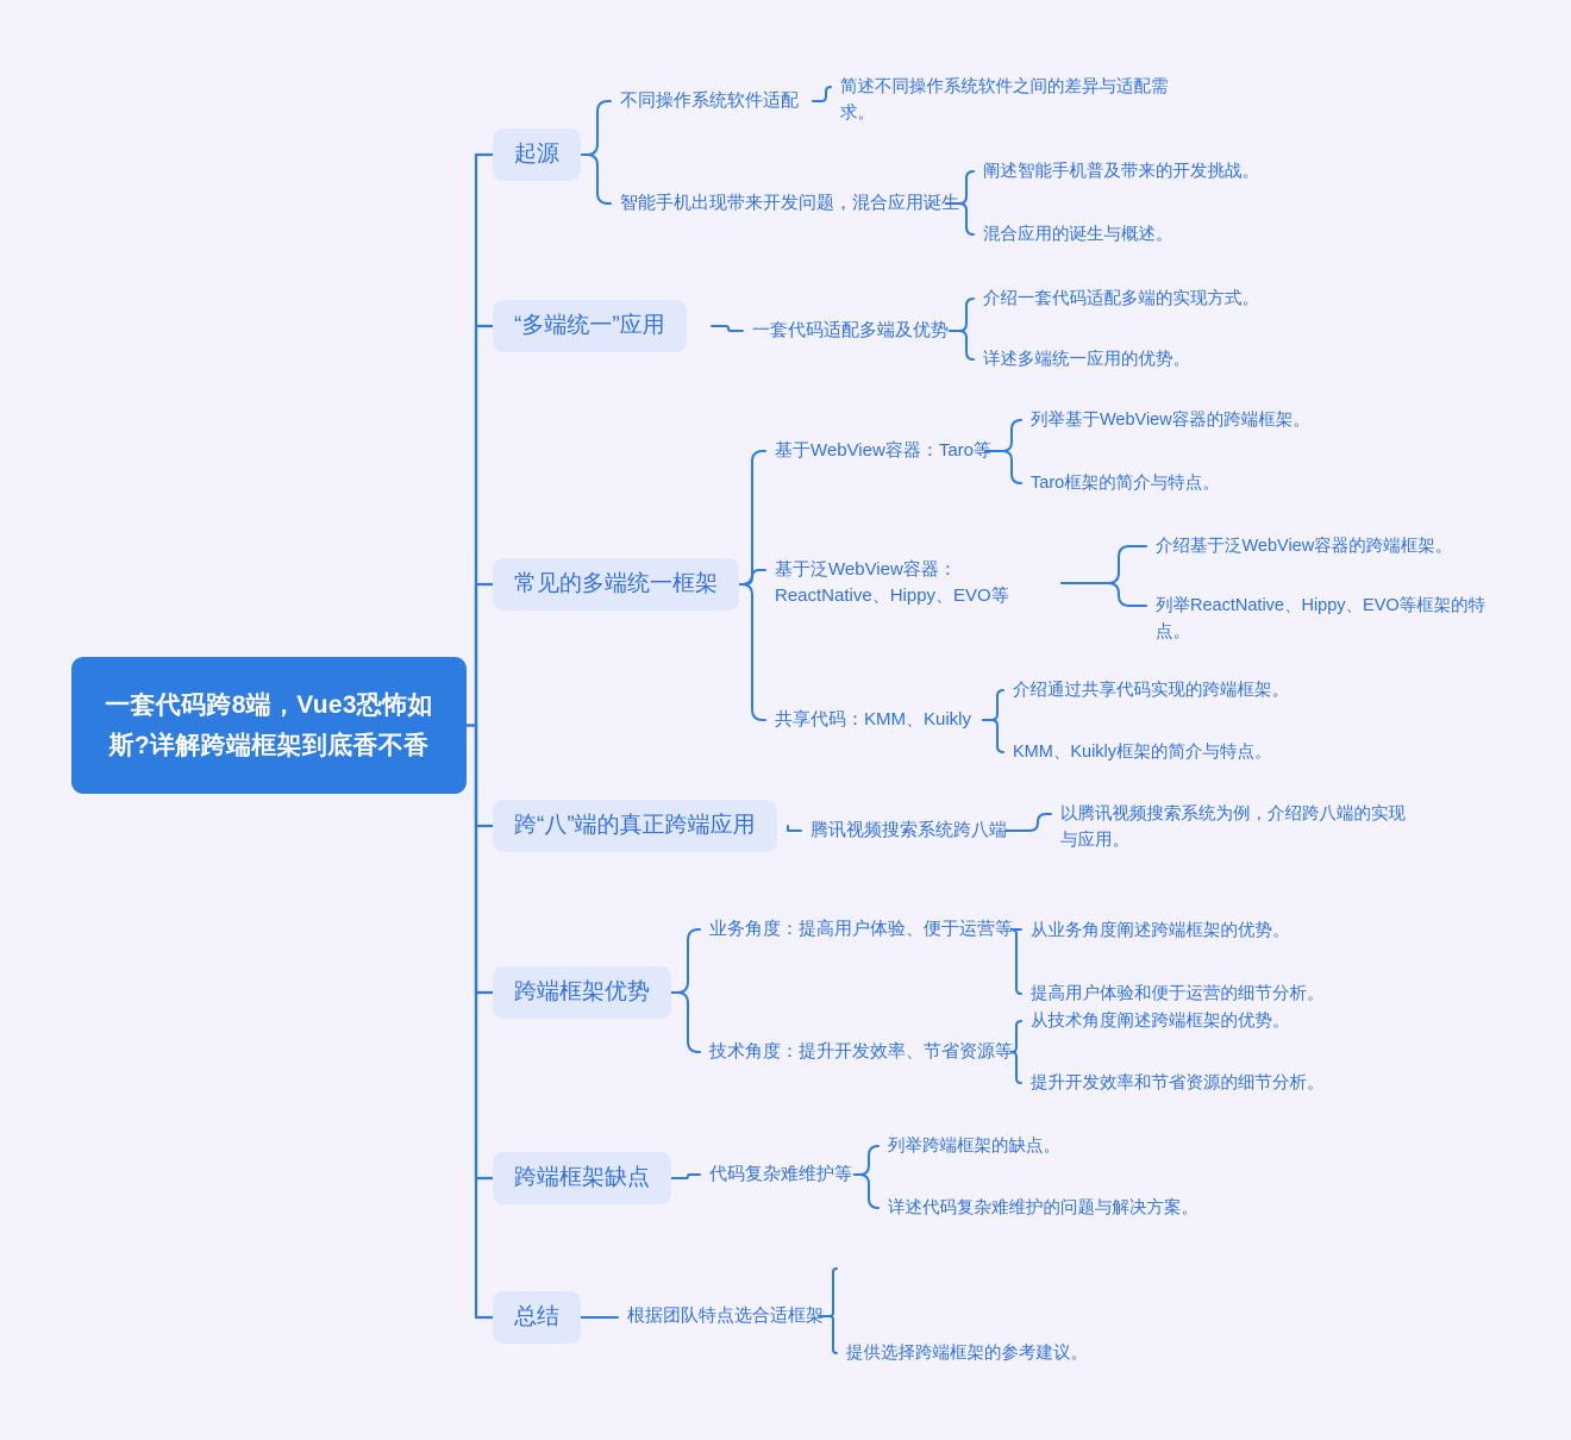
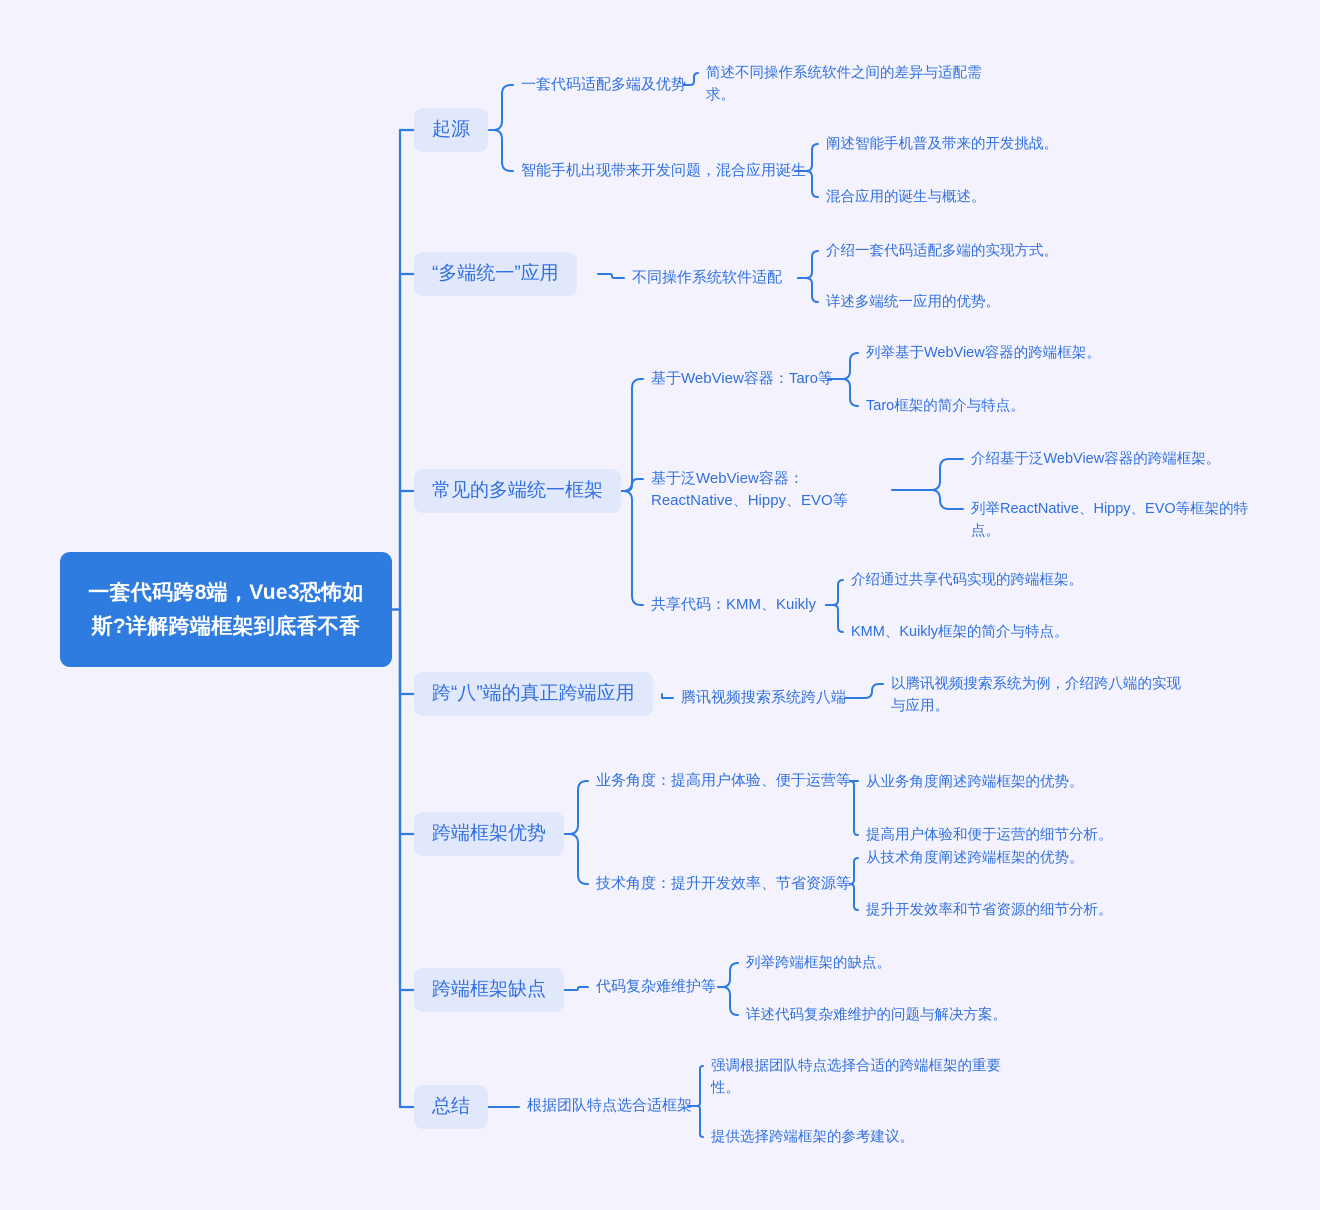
  一套代码跨8端，Vue3恐怖如斯?详解跨端框架到底香不香
  起源
  “多端统一”应用
  常见的多端统一框架
  跨“八”端的真正跨端应用
  跨端框架优势
  跨端框架缺点
  总结
- 不同操作系统软件适配
+ 一套代码适配多端及优势
  智能手机出现带来开发问题，混合应用诞生
- 一套代码适配多端及优势
+ 不同操作系统软件适配
  基于WebView容器：Taro等
  基于泛WebView容器：ReactNative、Hippy、EVO等
  共享代码：KMM、Kuikly
  腾讯视频搜索系统跨八端
  业务角度：提高用户体验、便于运营等
  技术角度：提升开发效率、节省资源等
  代码复杂难维护等
  根据团队特点选合适框架
  简述不同操作系统软件之间的差异与适配需求。
  阐述智能手机普及带来的开发挑战。
  混合应用的诞生与概述。
  介绍一套代码适配多端的实现方式。
  详述多端统一应用的优势。
  列举基于WebView容器的跨端框架。
  Taro框架的简介与特点。
  介绍基于泛WebView容器的跨端框架。
  列举ReactNative、Hippy、EVO等框架的特点。
  介绍通过共享代码实现的跨端框架。
  KMM、Kuikly框架的简介与特点。
  以腾讯视频搜索系统为例，介绍跨八端的实现与应用。
  从业务角度阐述跨端框架的优势。
  提高用户体验和便于运营的细节分析。
  从技术角度阐述跨端框架的优势。
  提升开发效率和节省资源的细节分析。
  列举跨端框架的缺点。
  详述代码复杂难维护的问题与解决方案。
+ 强调根据团队特点选择合适的跨端框架的重要性。
  提供选择跨端框架的参考建议。
